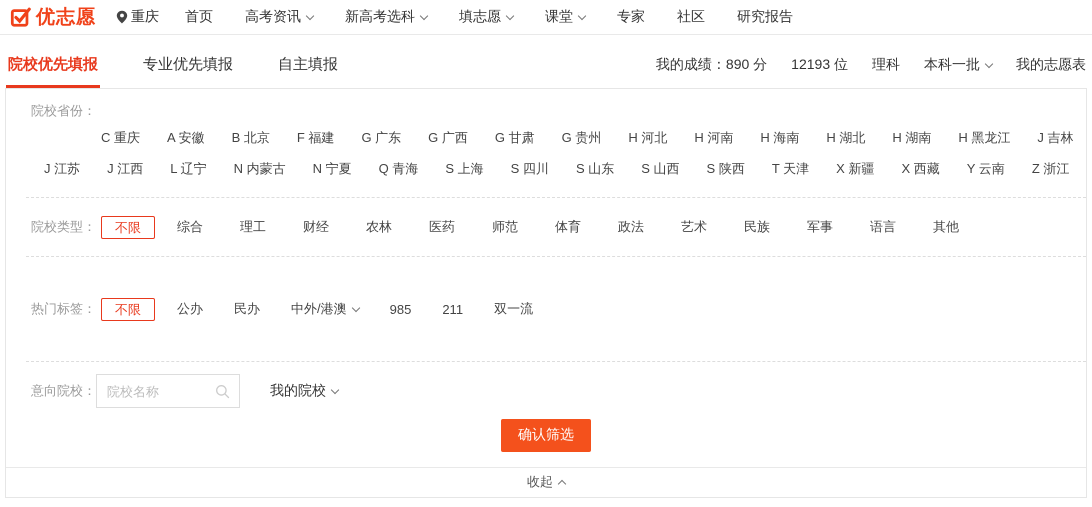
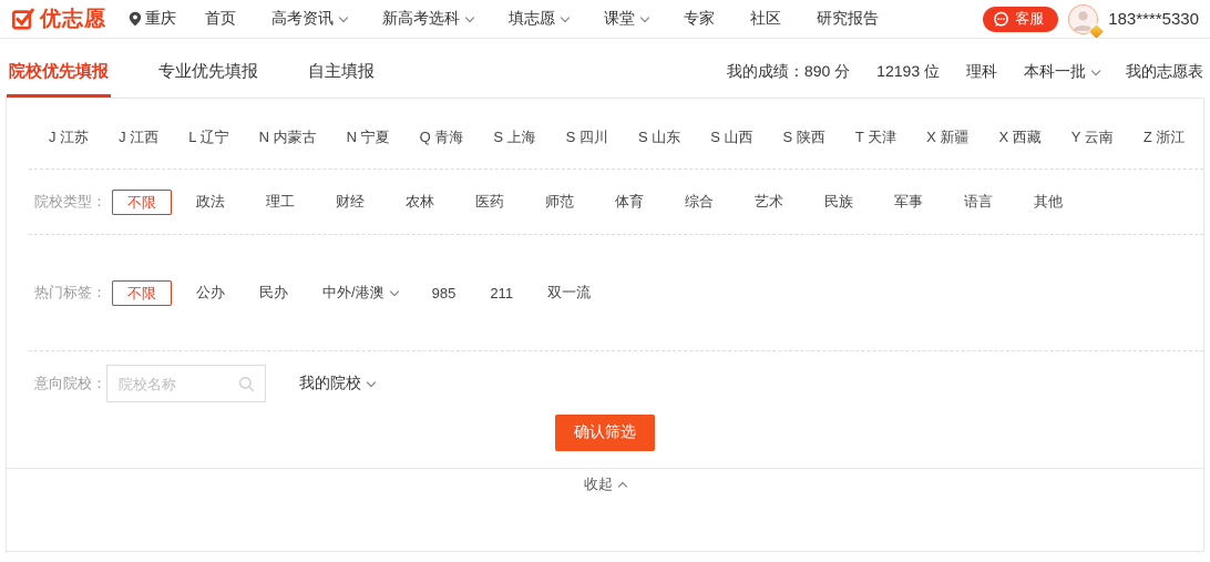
  优志愿
  重庆
  首页
  高考资讯
  新高考选科
  填志愿
  课堂
  专家
  社区
  研究报告
+ 客服
+ 183****5330
  院校优先填报
  专业优先填报
  自主填报
  我的成绩：890 分
  12193 位
  理科
  本科一批
  我的志愿表
- 院校省份：
- C 重庆
- A 安徽
- B 北京
- F 福建
- G 广东
- G 广西
- G 甘肃
- G 贵州
- H 河北
- H 河南
- H 海南
- H 湖北
- H 湖南
- H 黑龙江
- J 吉林
  J 江苏
  J 江西
  L 辽宁
  N 内蒙古
  N 宁夏
  Q 青海
  S 上海
  S 四川
  S 山东
  S 山西
  S 陕西
  T 天津
  X 新疆
  X 西藏
  Y 云南
  Z 浙江
  院校类型：
  不限
- 综合
+ 政法
  理工
  财经
  农林
  医药
  师范
  体育
- 政法
+ 综合
  艺术
  民族
  军事
  语言
  其他
  热门标签：
  不限
  公办
  民办
  中外/港澳
  985
  211
  双一流
  意向院校：
  院校名称
  我的院校
  确认筛选
  收起
